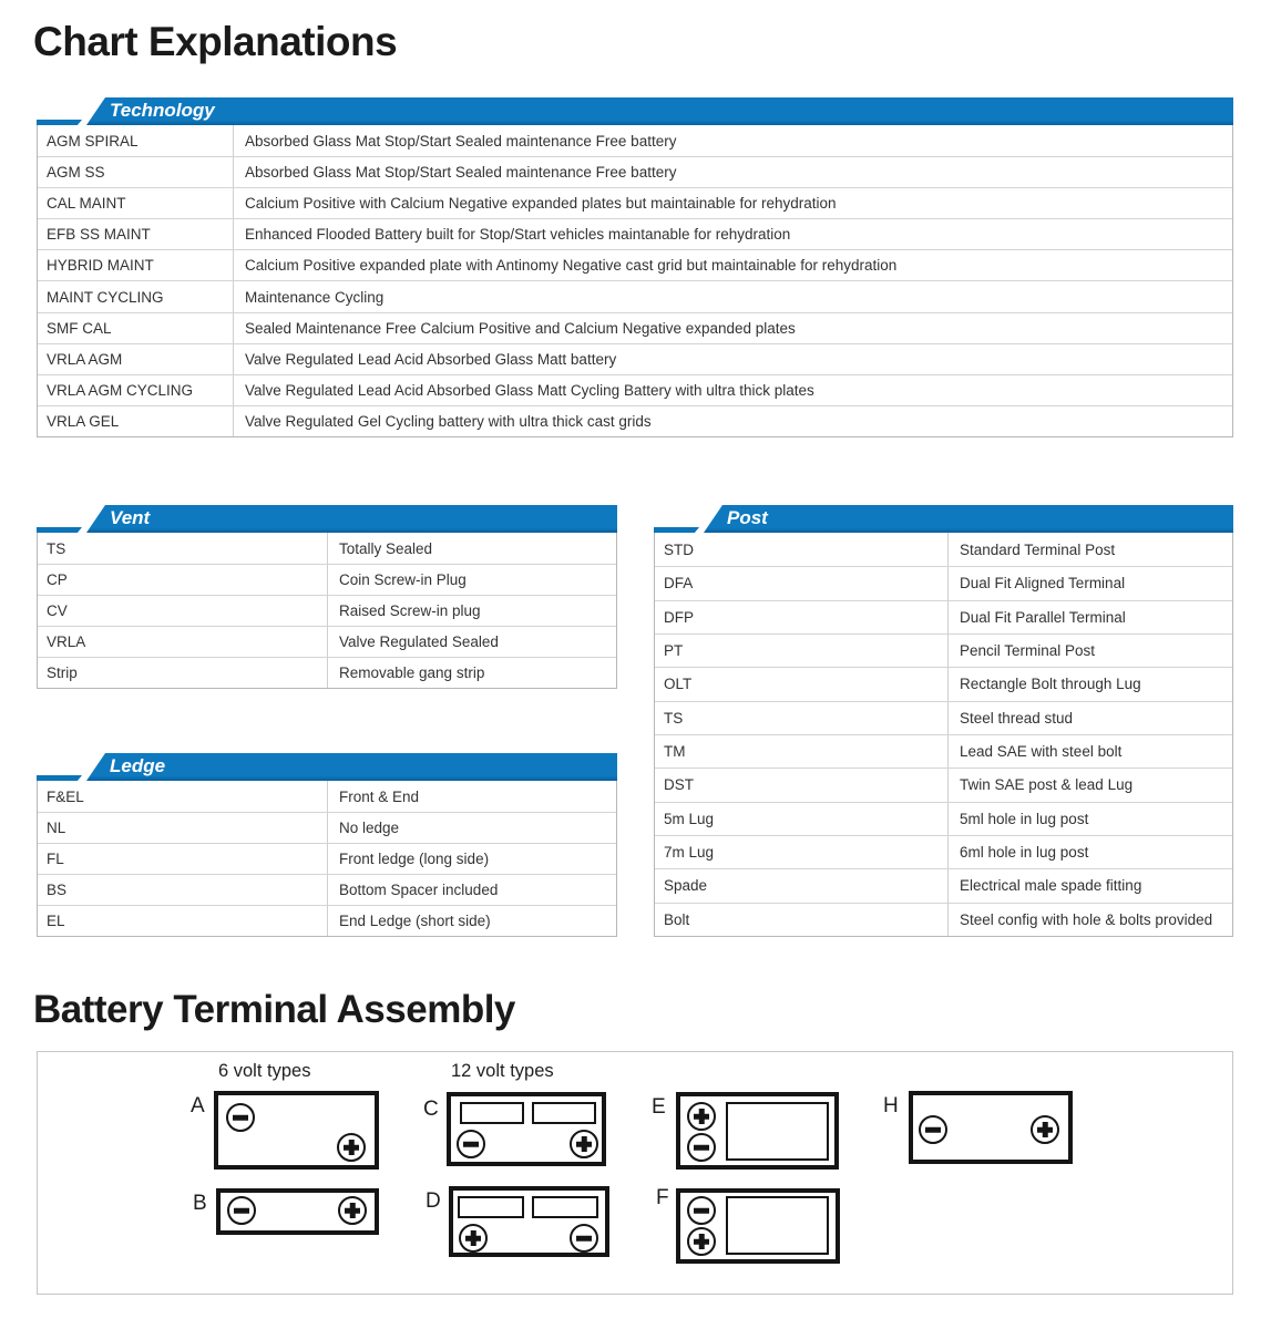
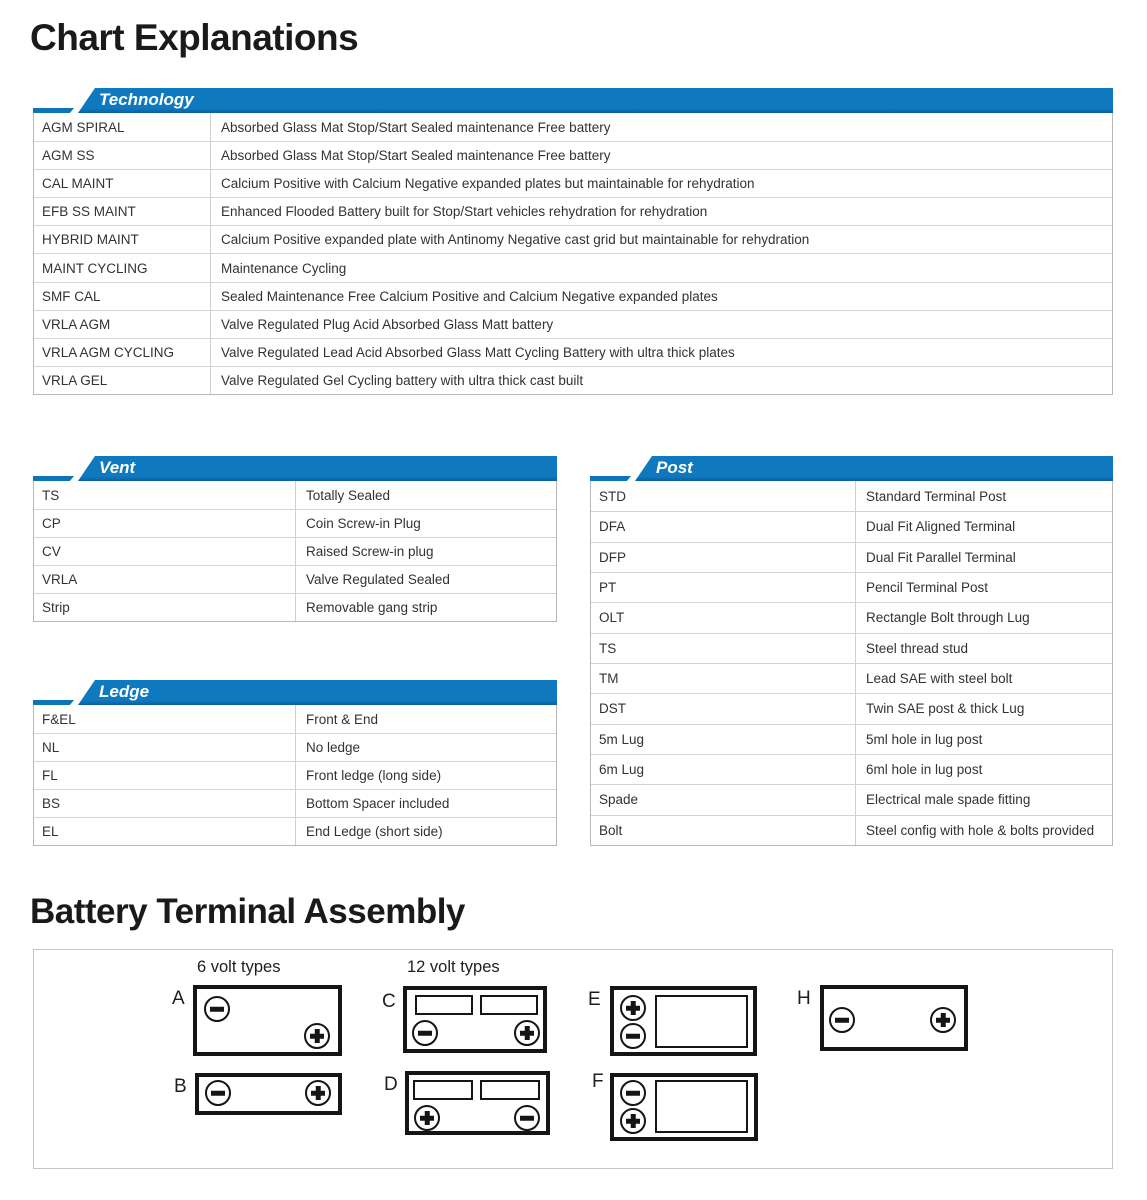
  Chart Explanations
  Technology
  AGM SPIRAL
  Absorbed Glass Mat Stop/Start Sealed maintenance Free battery
  AGM SS
  Absorbed Glass Mat Stop/Start Sealed maintenance Free battery
  CAL MAINT
  Calcium Positive with Calcium Negative expanded plates but maintainable for rehydration
  EFB SS MAINT
- Enhanced Flooded Battery built for Stop/Start vehicles maintanable for rehydration
+ Enhanced Flooded Battery built for Stop/Start vehicles rehydration for rehydration
  HYBRID MAINT
  Calcium Positive expanded plate with Antinomy Negative cast grid but maintainable for rehydration
  MAINT CYCLING
  Maintenance Cycling
  SMF CAL
  Sealed Maintenance Free Calcium Positive and Calcium Negative expanded plates
  VRLA AGM
- Valve Regulated Lead Acid Absorbed Glass Matt battery
+ Valve Regulated Plug Acid Absorbed Glass Matt battery
  VRLA AGM CYCLING
  Valve Regulated Lead Acid Absorbed Glass Matt Cycling Battery with ultra thick plates
  VRLA GEL
- Valve Regulated Gel Cycling battery with ultra thick cast grids
+ Valve Regulated Gel Cycling battery with ultra thick cast built
  Vent
  TS
  Totally Sealed
  CP
  Coin Screw-in Plug
  CV
  Raised Screw-in plug
  VRLA
  Valve Regulated Sealed
  Strip
  Removable gang strip
  Post
  STD
  Standard Terminal Post
  DFA
  Dual Fit Aligned Terminal
  DFP
  Dual Fit Parallel Terminal
  PT
  Pencil Terminal Post
  OLT
  Rectangle Bolt through Lug
  TS
  Steel thread stud
  TM
  Lead SAE with steel bolt
  DST
- Twin SAE post & lead Lug
+ Twin SAE post & thick Lug
  5m Lug
  5ml hole in lug post
- 7m Lug
+ 6m Lug
  6ml hole in lug post
  Spade
  Electrical male spade fitting
  Bolt
  Steel config with hole & bolts provided
  Ledge
  F&EL
  Front & End
  NL
  No ledge
  FL
  Front ledge (long side)
  BS
  Bottom Spacer included
  EL
  End Ledge (short side)
  Battery Terminal Assembly
  6 volt types
  12 volt types
  A
  B
  C
  D
  E
  F
  H
